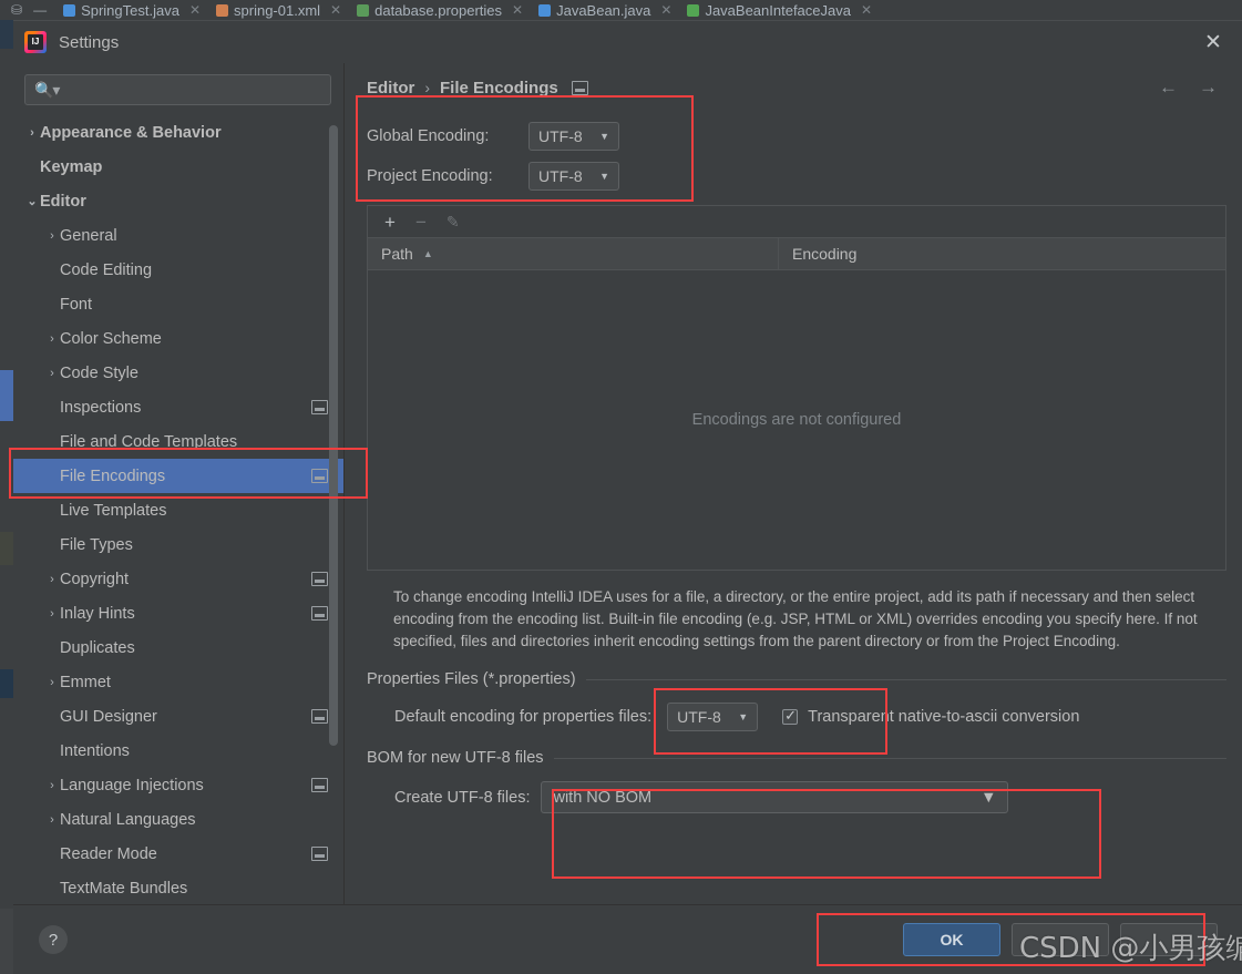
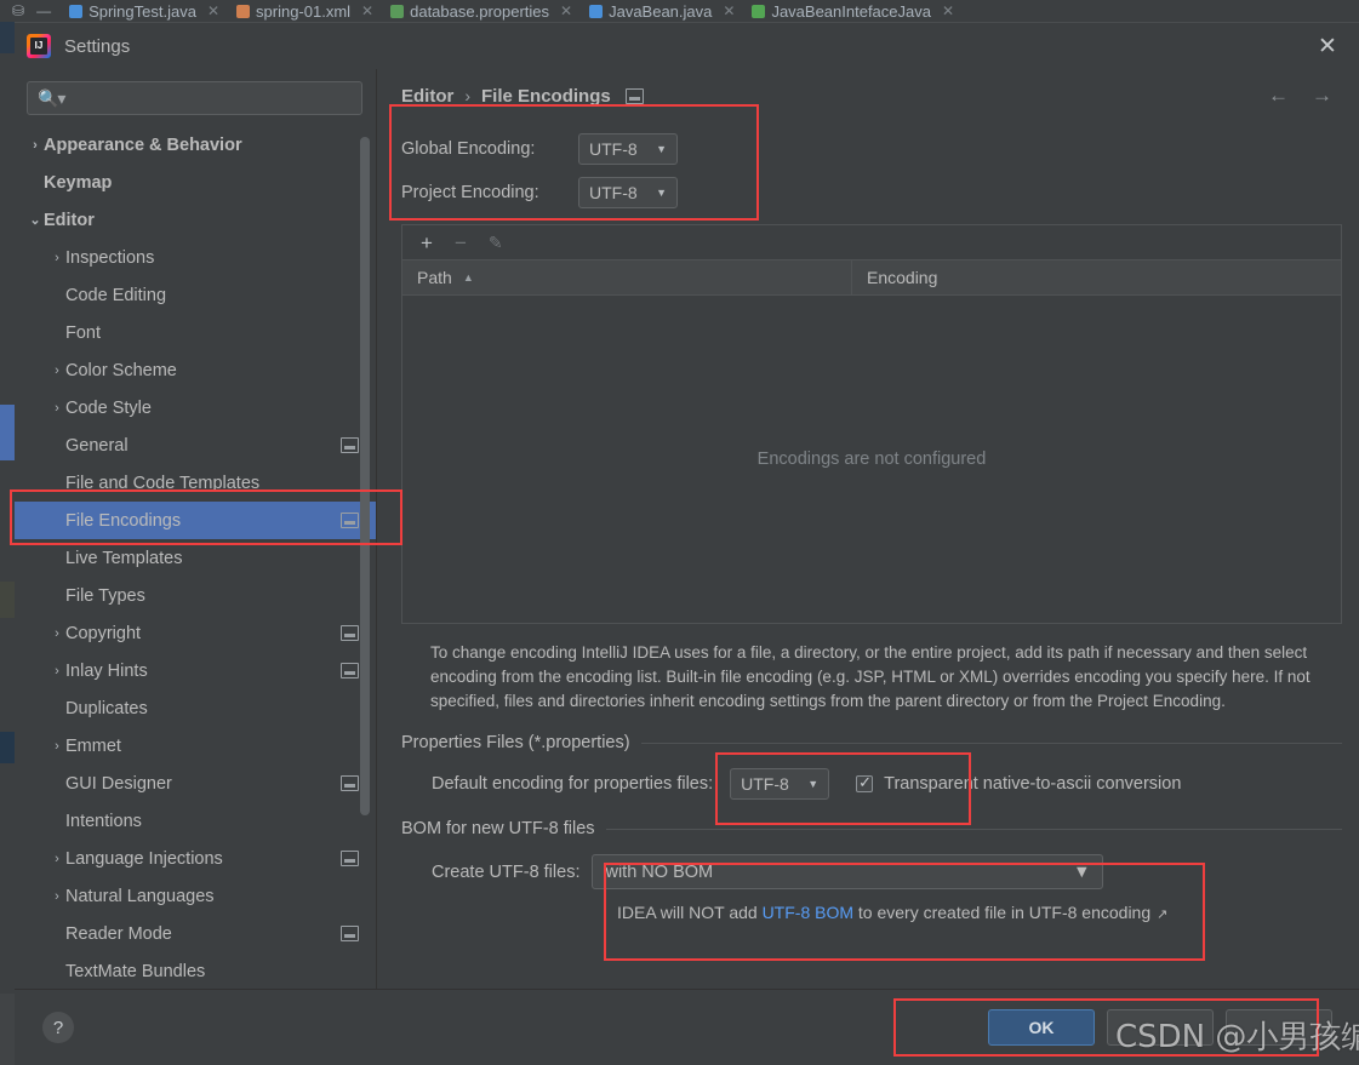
  ⛁
  —
  SpringTest.java
  ✕
  spring-01.xml
  ✕
  database.properties
  ✕
  JavaBean.java
  ✕
  JavaBeanIntefaceJava
  ✕
  IJ
  Settings
  ✕
  🔍▾
  ›
  Appearance & Behavior
  Keymap
  ⌄
  Editor
  ›
- General
+ Inspections
  Code Editing
  Font
  ›
  Color Scheme
  ›
  Code Style
- Inspections
+ General
  File and Code Templates
  File Encodings
  Live Templates
  File Types
  ›
  Copyright
  ›
  Inlay Hints
  Duplicates
  ›
  Emmet
  GUI Designer
  Intentions
  ›
  Language Injections
  ›
  Natural Languages
  Reader Mode
  TextMate Bundles
  Editor
  ›
  File Encodings
  ←
  →
  Global Encoding:
  UTF-8
  ▼
  Project Encoding:
  UTF-8
  ▼
  +
  −
  ✎
  Path
  ▲
  Encoding
  Encodings are not configured
  To change encoding IntelliJ IDEA uses for a file, a directory, or the entire project, add its path if necessary and then select encoding from the encoding list. Built-in file encoding (e.g. JSP, HTML or XML) overrides encoding you specify here. If not specified, files and directories inherit encoding settings from the parent directory or from the Project Encoding.
  Properties Files (*.properties)
  Default encoding for properties files:
  UTF-8
  ▼
  Transparent native-to-ascii conversion
  BOM for new UTF-8 files
  Create UTF-8 files:
  with NO BOM
  ▼
+ IDEA will NOT add UTF-8 BOM to every created file in UTF-8 encoding ↗
  ?
  OK
  CSDN @小男孩编
